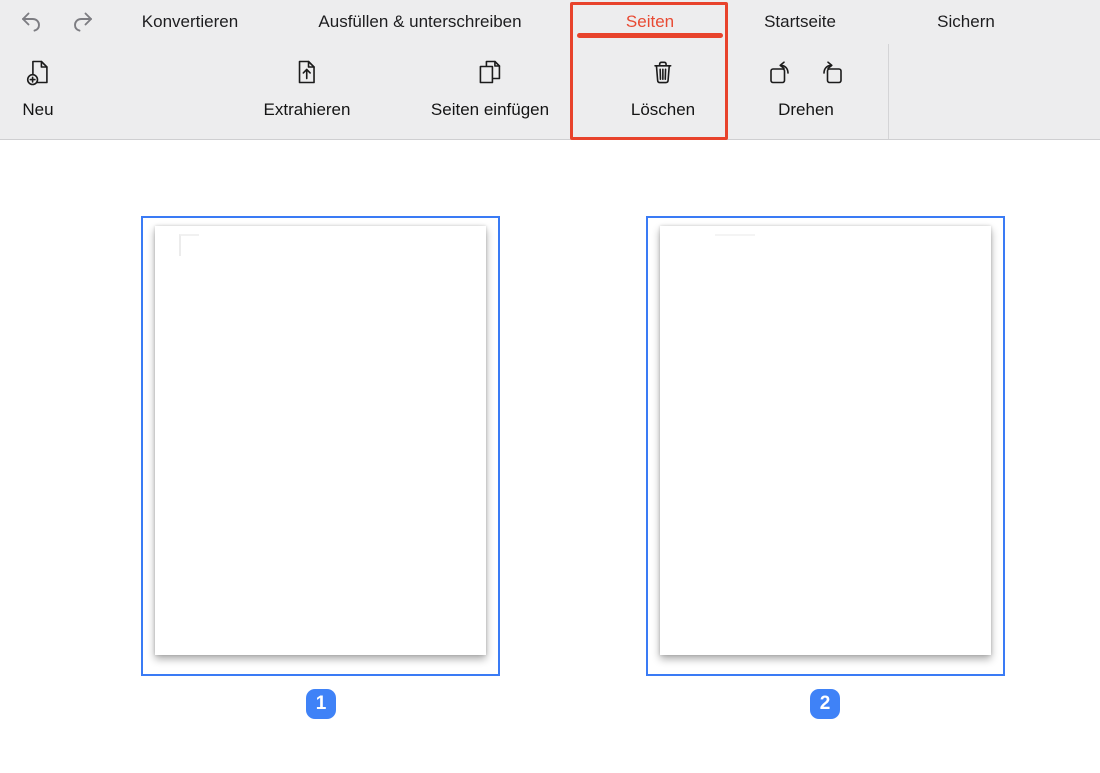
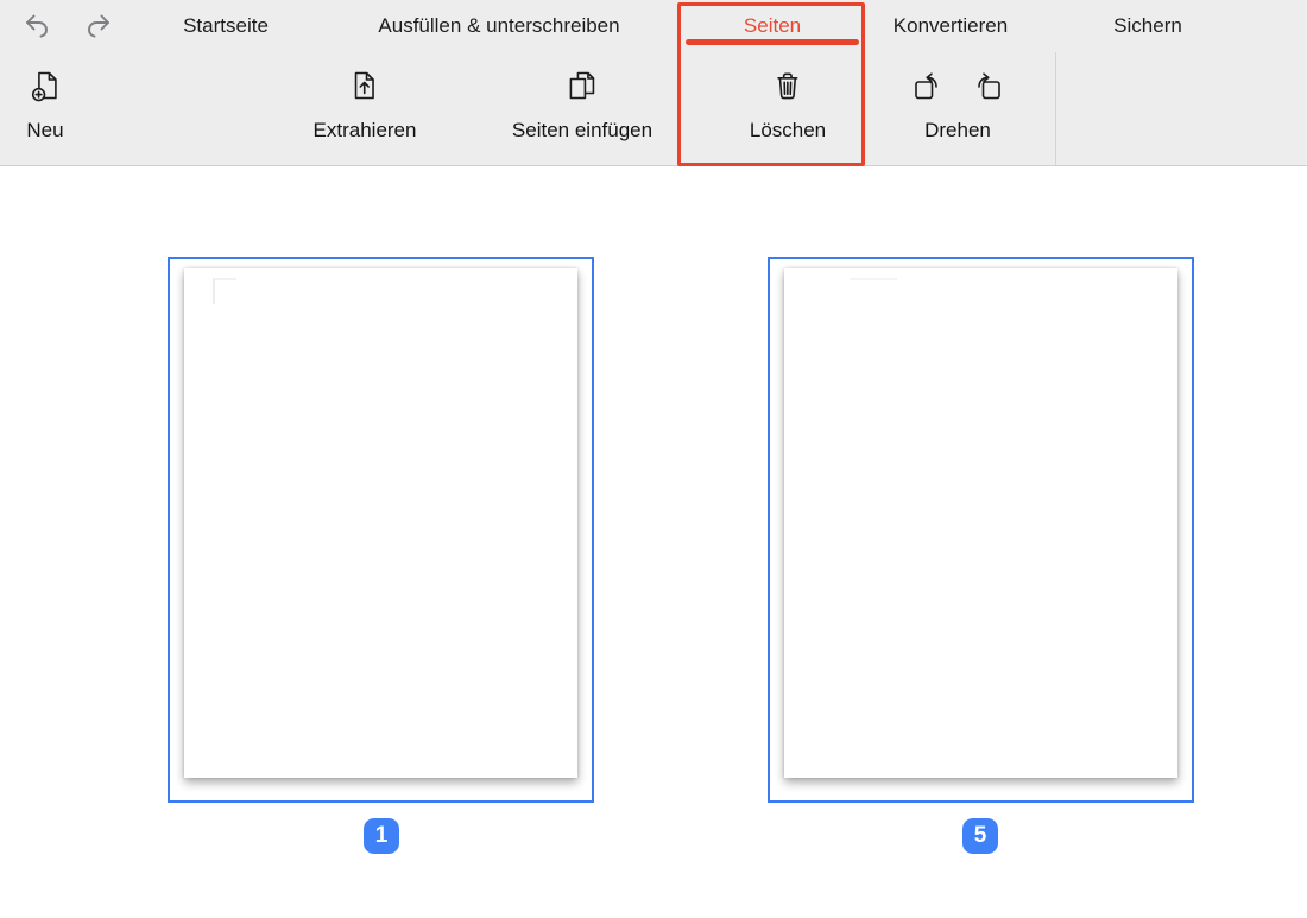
- Konvertieren
+ Startseite
  Ausfüllen & unterschreiben
  Seiten
- Startseite
+ Konvertieren
  Sichern
  Neu
  Extrahieren
  Seiten einfügen
  Löschen
  Drehen
  1
- 2
+ 5
